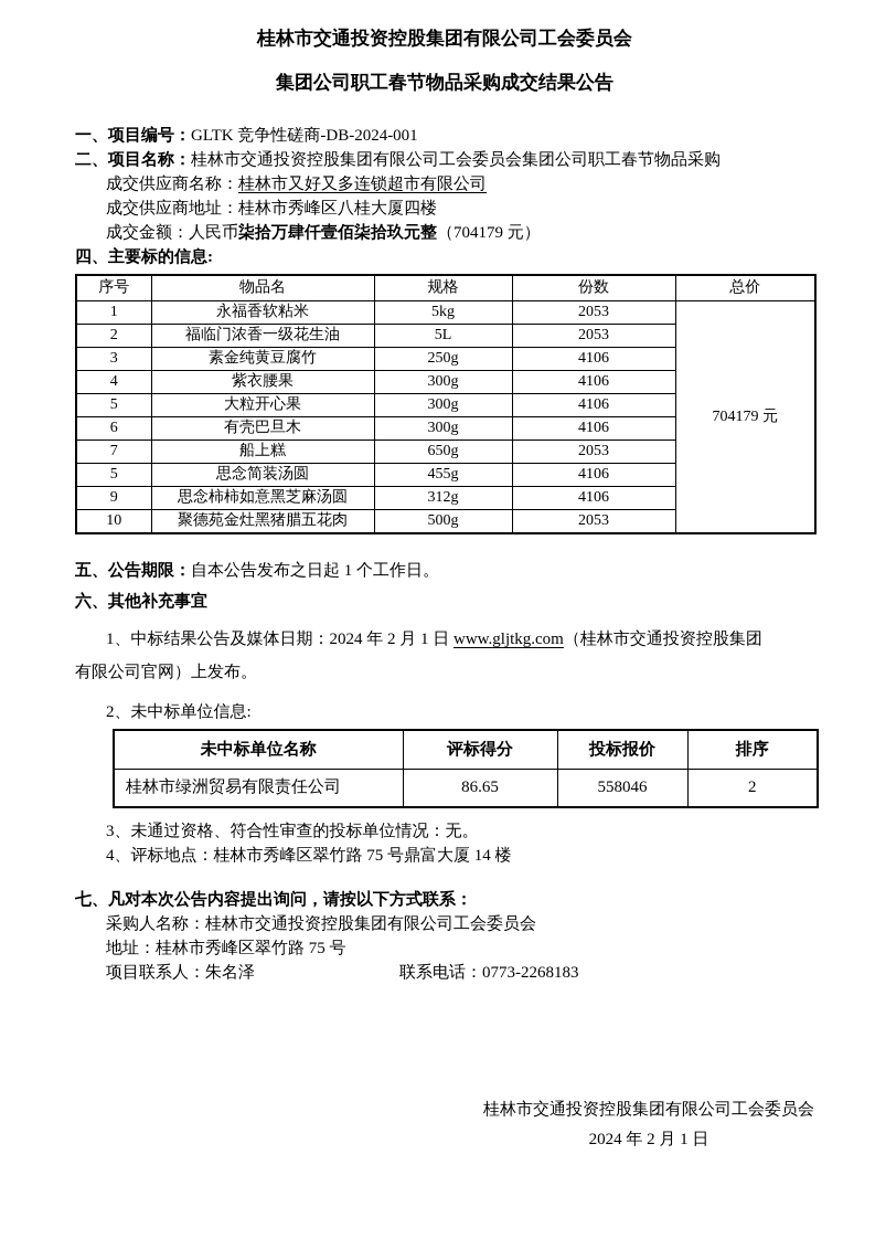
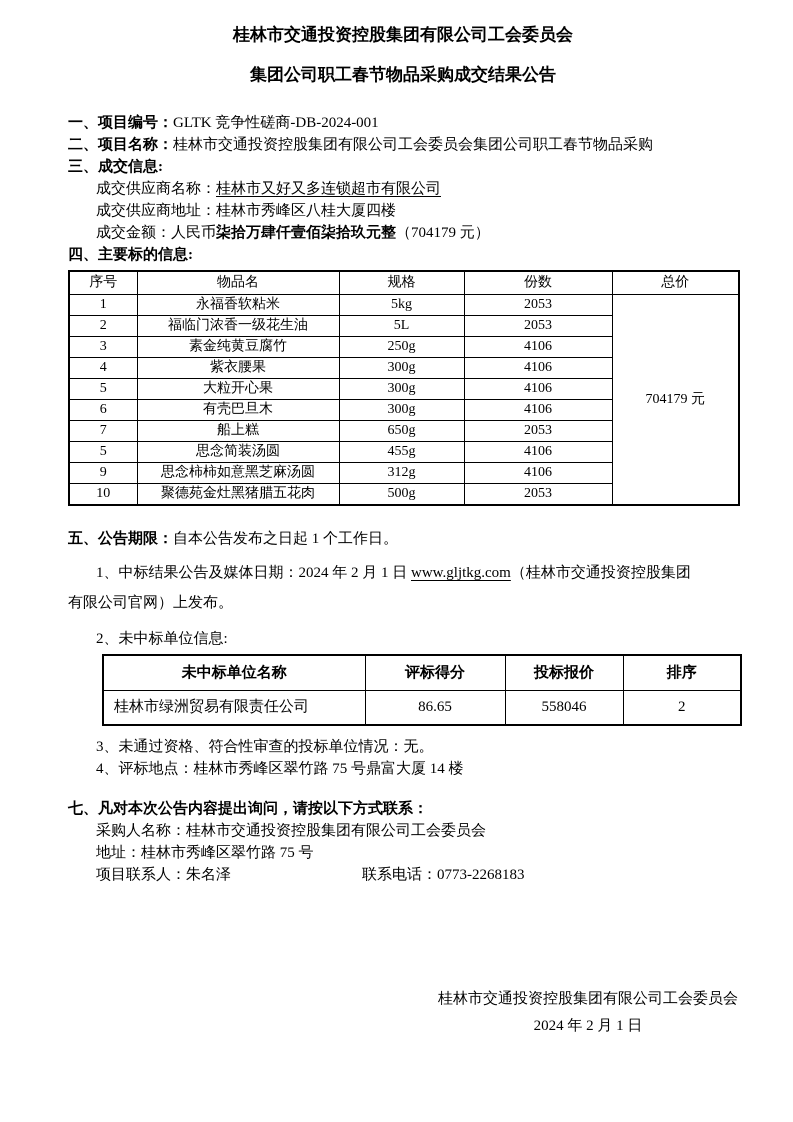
  桂林市交通投资控股集团有限公司工会委员会
  集团公司职工春节物品采购成交结果公告
  一、项目编号：GLTK 竞争性磋商-DB-2024-001
  二、项目名称：桂林市交通投资控股集团有限公司工会委员会集团公司职工春节物品采购
+ 三、成交信息:
  成交供应商名称：桂林市又好又多连锁超市有限公司
  成交供应商地址：桂林市秀峰区八桂大厦四楼
  成交金额：人民币柒拾万肆仟壹佰柒拾玖元整（704179 元）
  四、主要标的信息:
  序号	物品名	规格	份数	总价
  1	永福香软粘米	5kg	2053	704179 元
  2	福临门浓香一级花生油	5L	2053
  3	素金纯黄豆腐竹	250g	4106
  4	紫衣腰果	300g	4106
  5	大粒开心果	300g	4106
  6	有壳巴旦木	300g	4106
  7	船上糕	650g	2053
  5	思念简装汤圆	455g	4106
  9	思念柿柿如意黑芝麻汤圆	312g	4106
  10	聚德苑金灶黑猪腊五花肉	500g	2053
  五、公告期限：自本公告发布之日起 1 个工作日。
- 六、其他补充事宜
  1、中标结果公告及媒体日期：2024 年 2 月 1 日 www.gljtkg.com（桂林市交通投资控股集团
  有限公司官网）上发布。
  2、未中标单位信息:
  未中标单位名称	评标得分	投标报价	排序
  桂林市绿洲贸易有限责任公司	86.65	558046	2
  3、未通过资格、符合性审查的投标单位情况：无。
  4、评标地点：桂林市秀峰区翠竹路 75 号鼎富大厦 14 楼
  七、凡对本次公告内容提出询问，请按以下方式联系：
  采购人名称：桂林市交通投资控股集团有限公司工会委员会
  地址：桂林市秀峰区翠竹路 75 号
  项目联系人：朱名泽 联系电话：0773-2268183
  桂林市交通投资控股集团有限公司工会委员会
  2024 年 2 月 1 日
